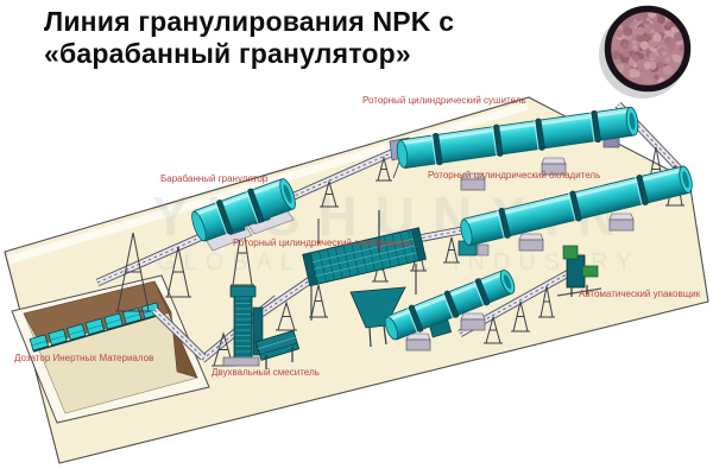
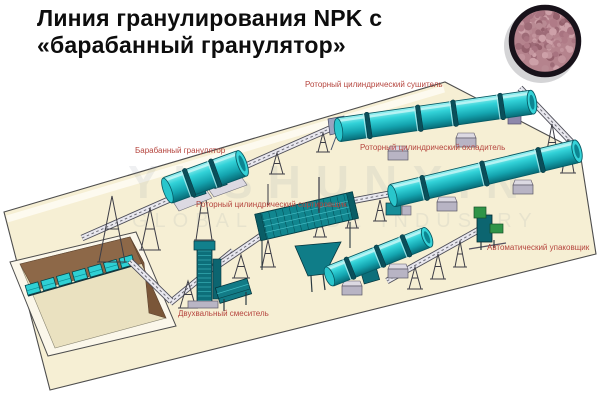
  GLOBALE INDUSRY
  Линия гранулирования NPK с
  «барабанный гранулятор»
  Роторный цилиндрический сушитель
  Роторный цилиндрический охладитель
  Барабанный гранулятор
  Роторный цилиндрический сортировщик
  Автоматический упаковщик
- Дозатор Инертных Материалов
  Двухвальный смеситель
